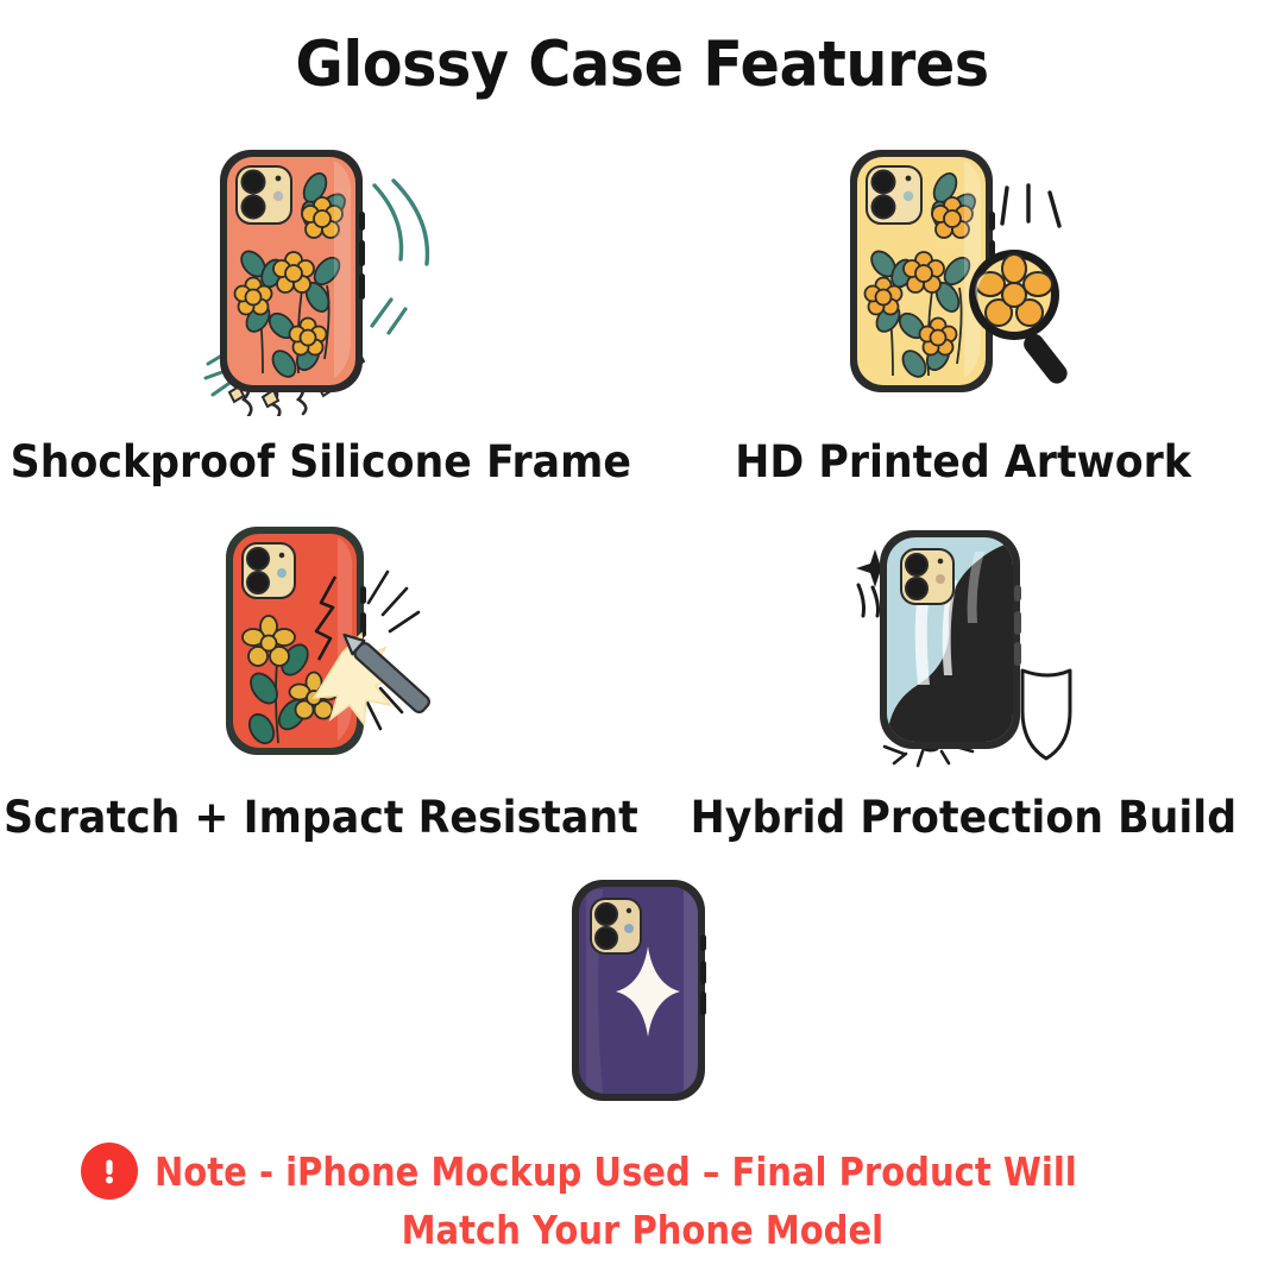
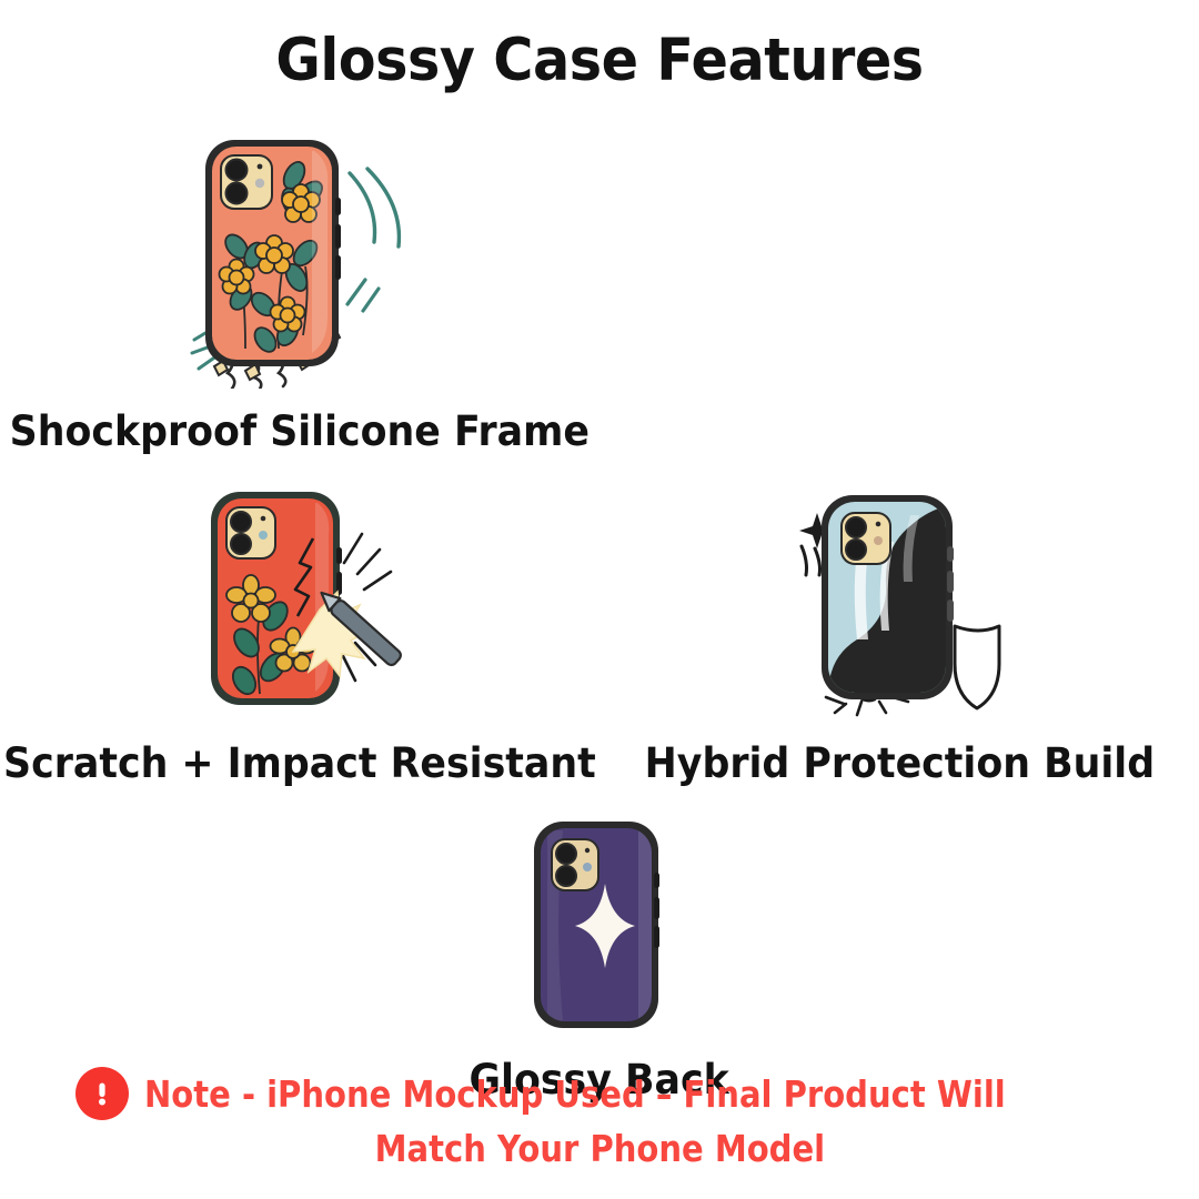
  Glossy Case Features
  Shockproof Silicone Frame
- HD Printed Artwork
  Scratch + Impact Resistant
  Hybrid Protection Build
+ Glossy Back
  Note - iPhone Mockup Used – Final Product Will
  Match Your Phone Model
